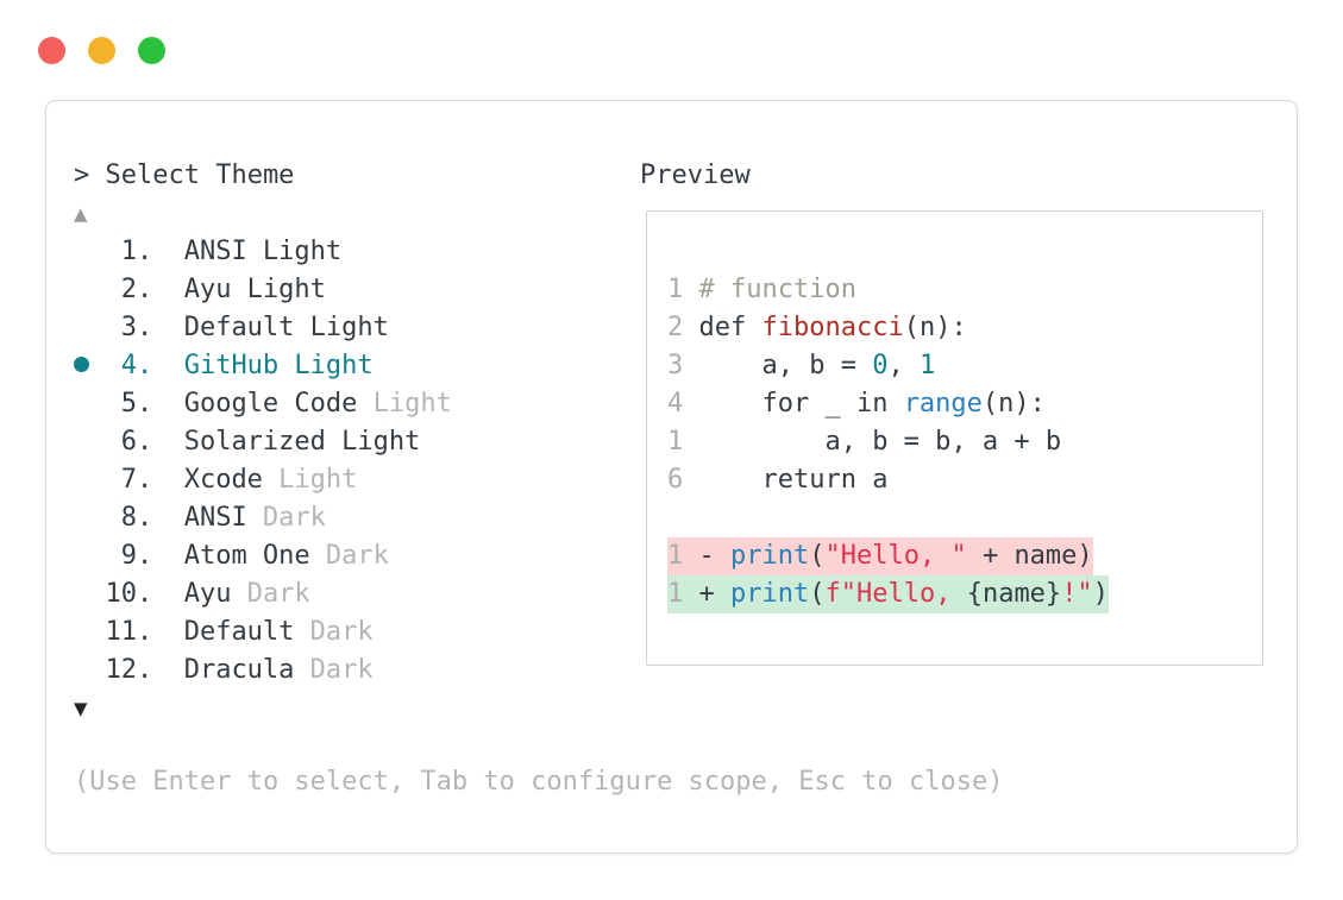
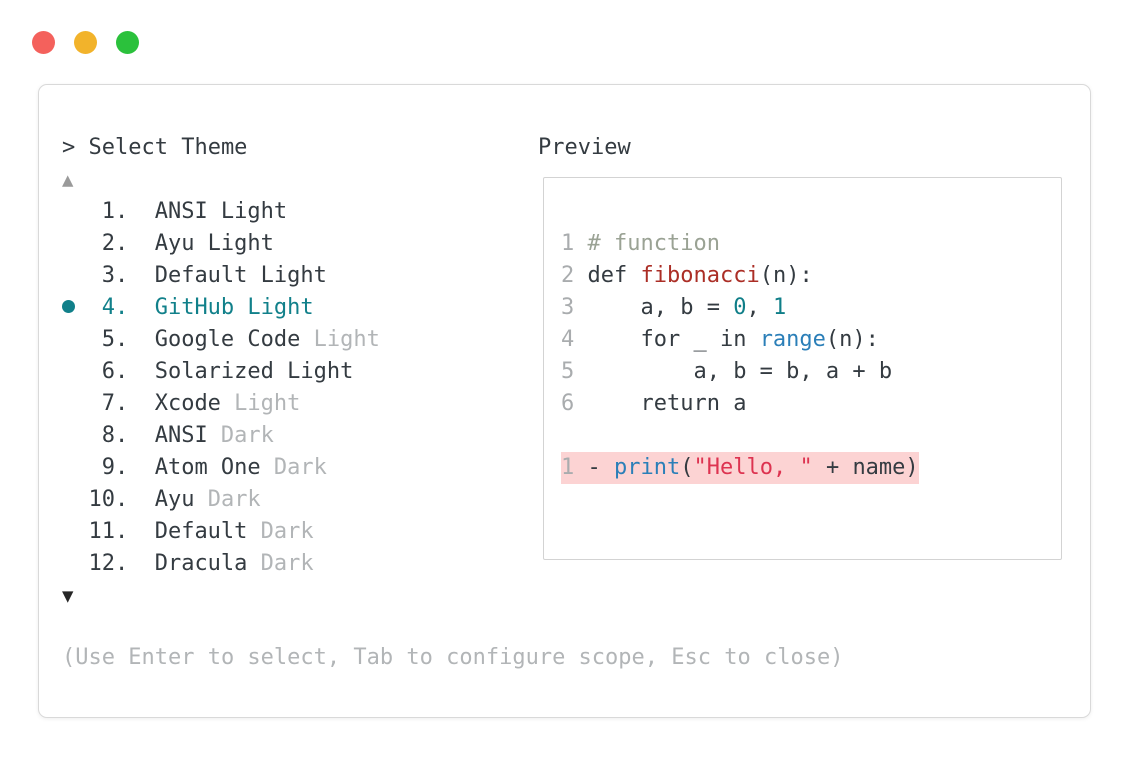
  > Select Theme
  ▲
  1. ANSI Light
  2. Ayu Light
  3. Default Light
  4. GitHub Light
  5. Google Code Light
  6. Solarized Light
  7. Xcode Light
  8. ANSI Dark
  9. Atom One Dark
  10. Ayu Dark
  11. Default Dark
  12. Dracula Dark
  ▼
  Preview
  1 # function
  2 def fibonacci(n):
  3 a, b = 0, 1
  4 for _ in range(n):
- 1 a, b = b, a + b
+ 5 a, b = b, a + b
  6 return a
  1 - print("Hello, " + name)
- 1 + print(f"Hello, {name}!")
